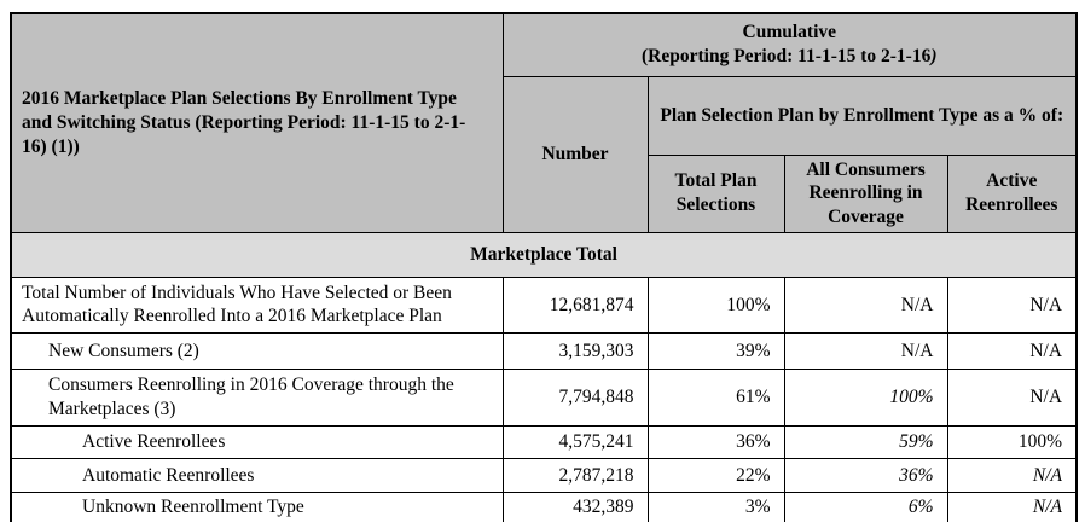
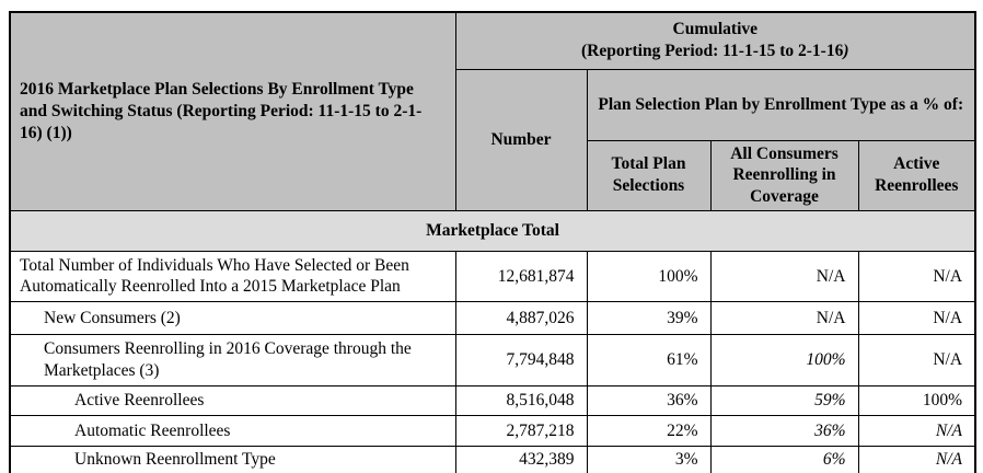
  2016 Marketplace Plan Selections By Enrollment Type and Switching Status (Reporting Period: 11-1-15 to 2-1-16) (1))	Cumulative (Reporting Period: 11-1-15 to 2-1-16)
  Number	Plan Selection Plan by Enrollment Type as a % of:
  Total Plan Selections	All Consumers Reenrolling in Coverage	Active Reenrollees
  Marketplace Total
- Total Number of Individuals Who Have Selected or Been Automatically Reenrolled Into a 2016 Marketplace Plan	12,681,874	100%	N/A	N/A
+ Total Number of Individuals Who Have Selected or Been Automatically Reenrolled Into a 2015 Marketplace Plan	12,681,874	100%	N/A	N/A
- New Consumers (2)	3,159,303	39%	N/A	N/A
+ New Consumers (2)	4,887,026	39%	N/A	N/A
  Consumers Reenrolling in 2016 Coverage through the Marketplaces (3)	7,794,848	61%	100%	N/A
- Active Reenrollees	4,575,241	36%	59%	100%
+ Active Reenrollees	8,516,048	36%	59%	100%
  Automatic Reenrollees	2,787,218	22%	36%	N/A
  Unknown Reenrollment Type	432,389	3%	6%	N/A
